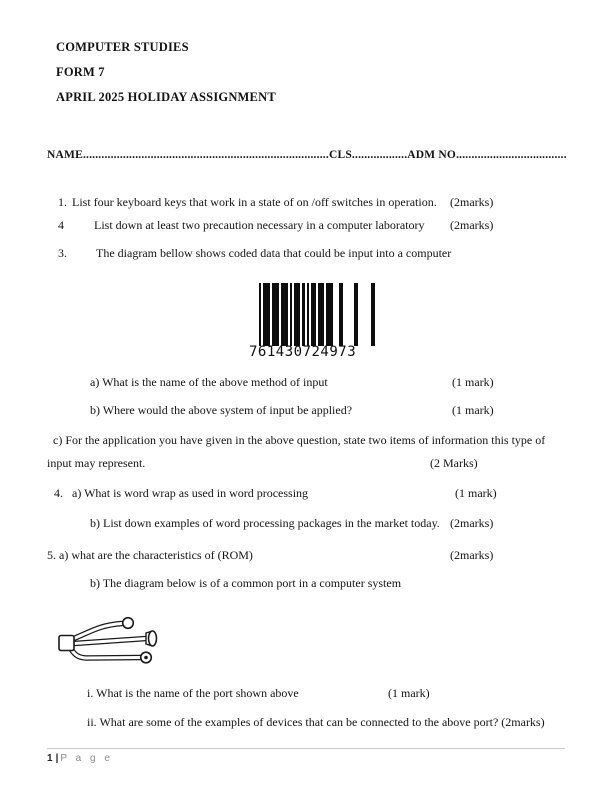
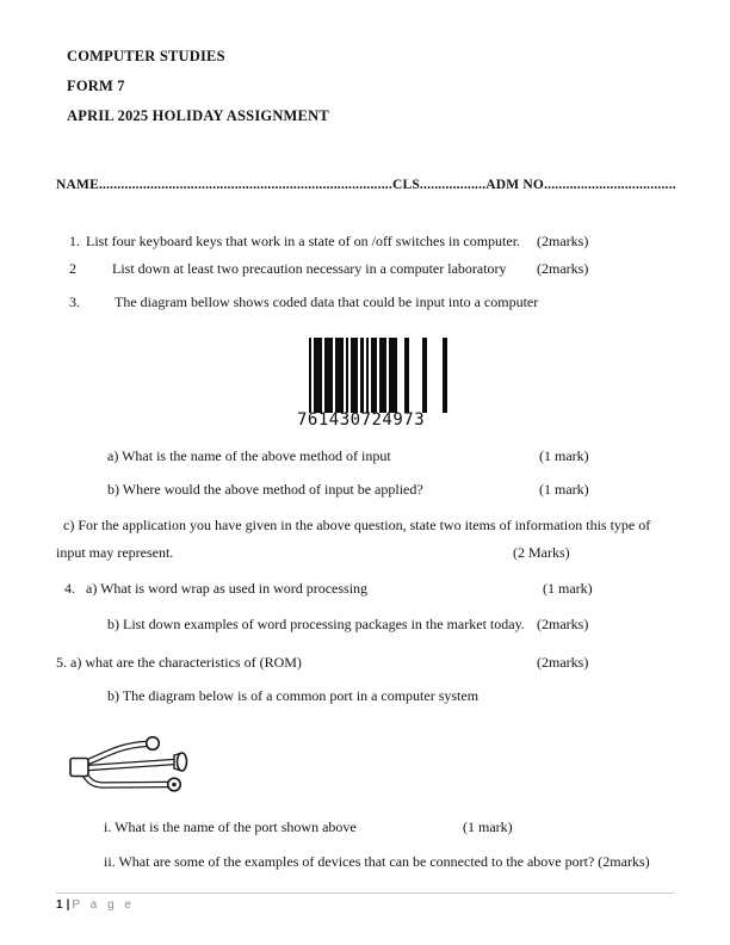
  COMPUTER STUDIES
  FORM 7
  APRIL 2025 HOLIDAY ASSIGNMENT
  NAME................................................................................CLS..................ADM NO....................................
  1.
- List four keyboard keys that work in a state of on /off switches in operation.
+ List four keyboard keys that work in a state of on /off switches in computer.
  (2marks)
- 4
+ 2
  List down at least two precaution necessary in a computer laboratory
  (2marks)
  3.
  The diagram bellow shows coded data that could be input into a computer
  761430724973
  a) What is the name of the above method of input
  (1 mark)
- b) Where would the above system of input be applied?
+ b) Where would the above method of input be applied?
  (1 mark)
  c) For the application you have given in the above question, state two items of information this type of
  input may represent.
  (2 Marks)
  4.
  a) What is word wrap as used in word processing
  (1 mark)
  b) List down examples of word processing packages in the market today.
  (2marks)
  5. a) what are the characteristics of (ROM)
  (2marks)
  b) The diagram below is of a common port in a computer system
  i. What is the name of the port shown above
  (1 mark)
  ii. What are some of the examples of devices that can be connected to the above port? (2marks)
  1 | P a g e
